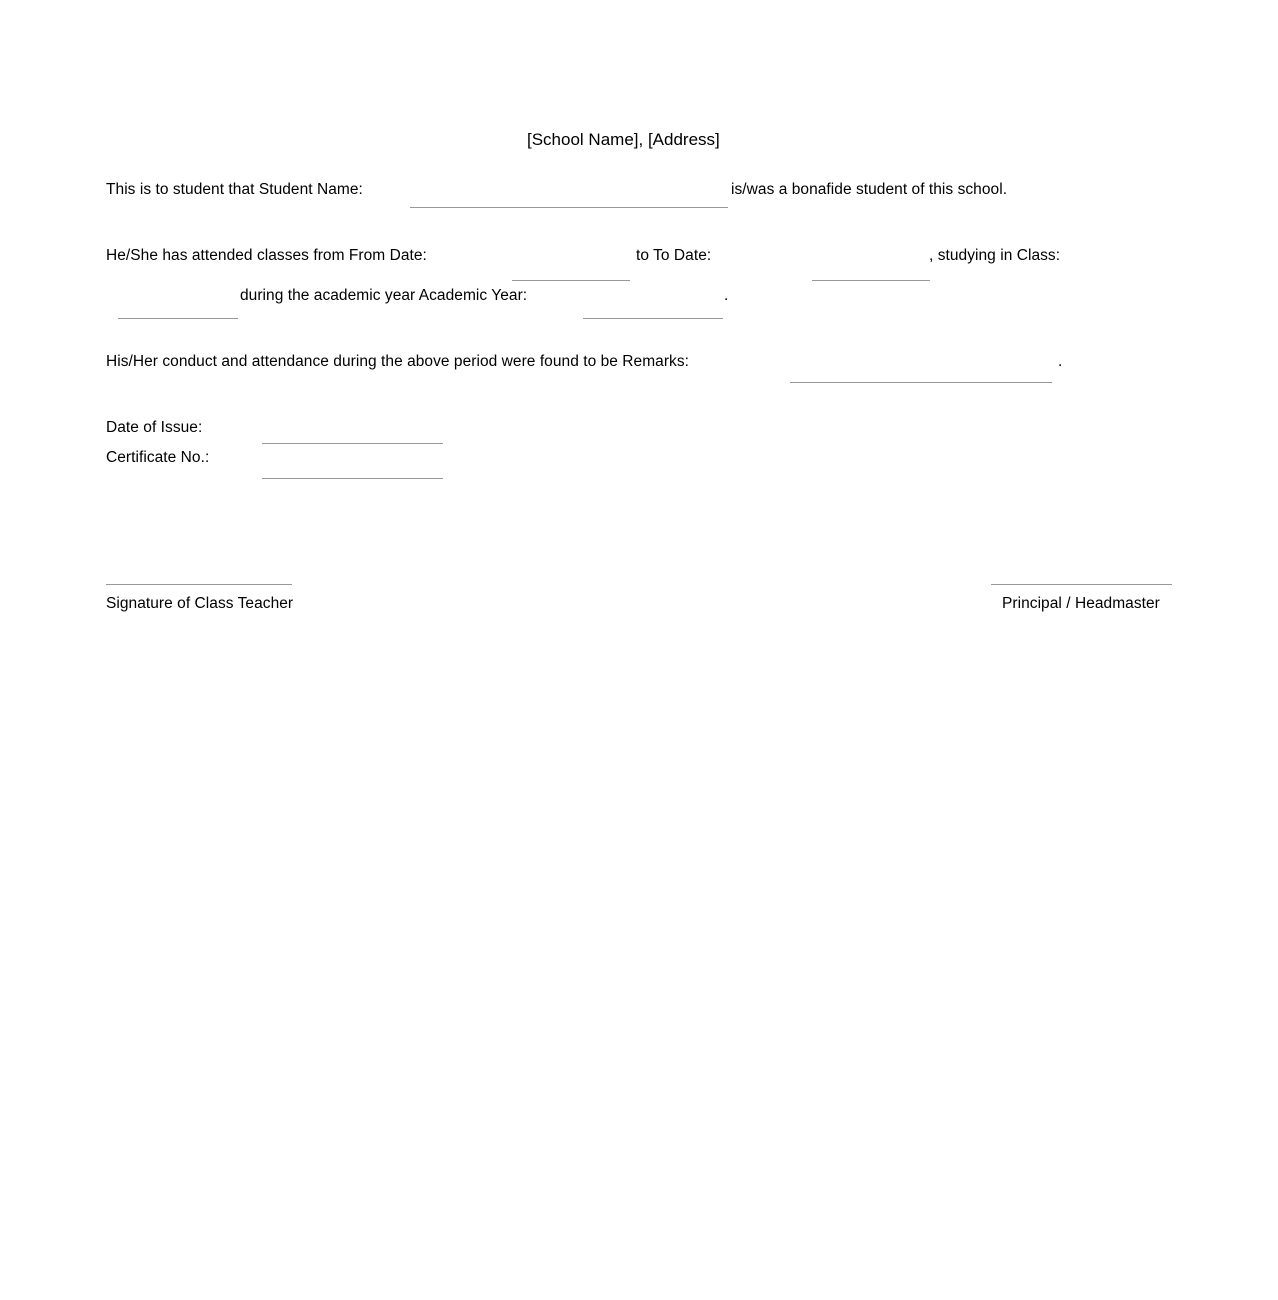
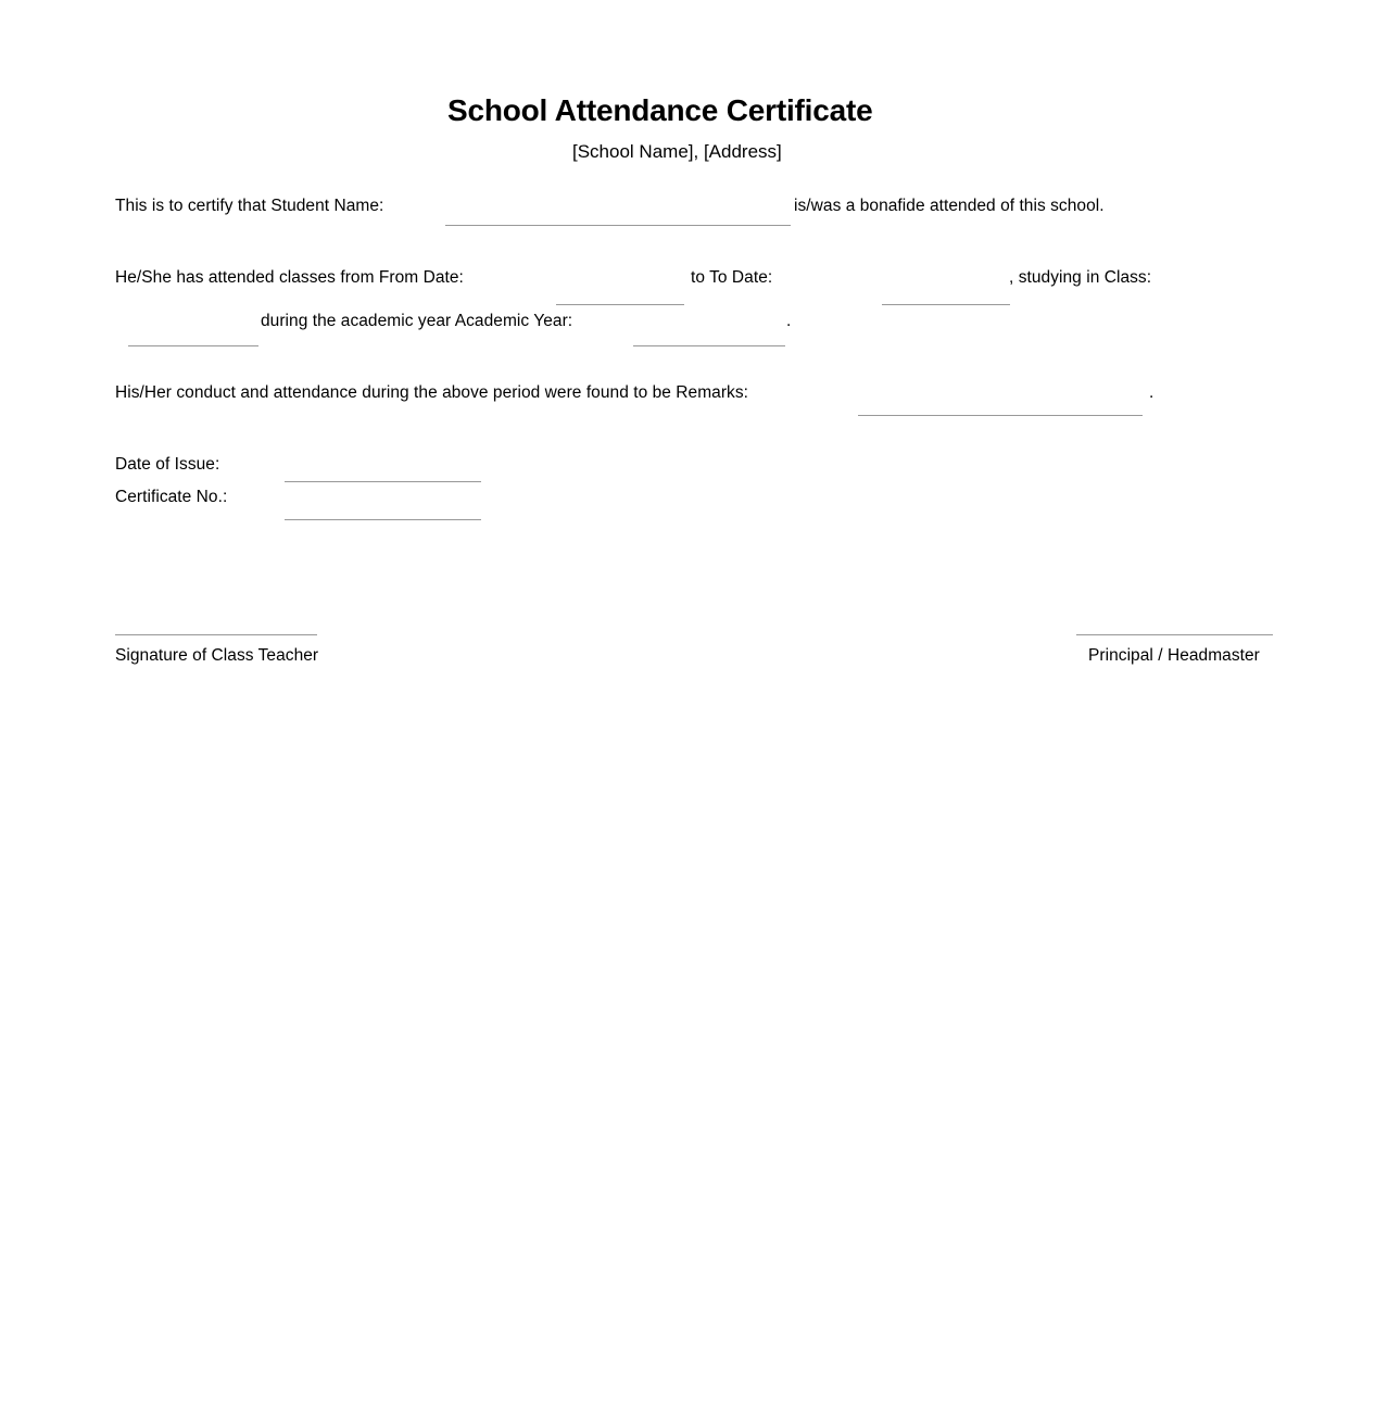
+ School Attendance Certificate
  [School Name], [Address]
- This is to student that Student Name:
+ This is to certify that Student Name:
- is/was a bonafide student of this school.
+ is/was a bonafide attended of this school.
  He/She has attended classes from From Date:
  to To Date:
  , studying in Class:
  during the academic year Academic Year:
  .
  His/Her conduct and attendance during the above period were found to be Remarks:
  .
  Date of Issue:
  Certificate No.:
  Signature of Class Teacher
  Principal / Headmaster
